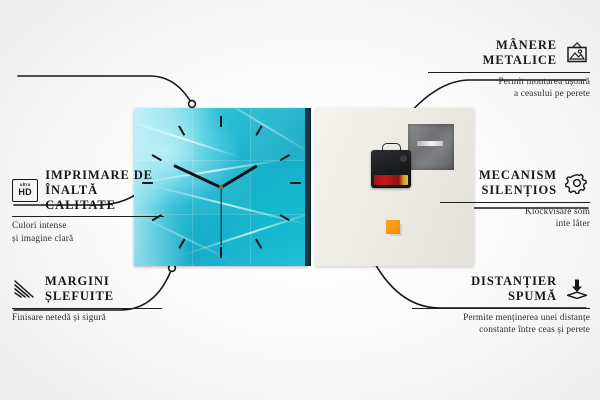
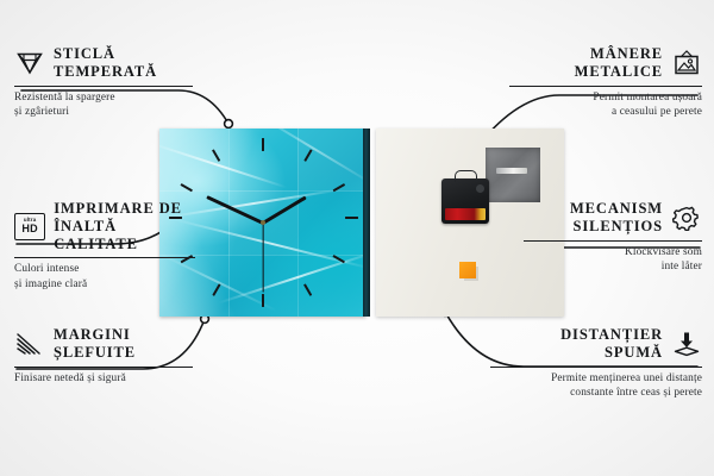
+ STICLĂ
+ TEMPERATĂ
+ Rezistentă la spargere
+ și zgârieturi
  HD
  IMPRIMARE DE
  ÎNALTĂ CALITATE
  Culori intense
  și imagine clară
  MARGINI
  ȘLEFUITE
  Finisare netedă și sigură
  MÂNERE
  METALICE
  Permit montarea ușoară
  a ceasului pe perete
  MECANISM
  SILENȚIOS
  Klockvisare som
  inte låter
  DISTANȚIER
  SPUMĂ
  Permite menținerea unei distanțe
  constante între ceas și perete
